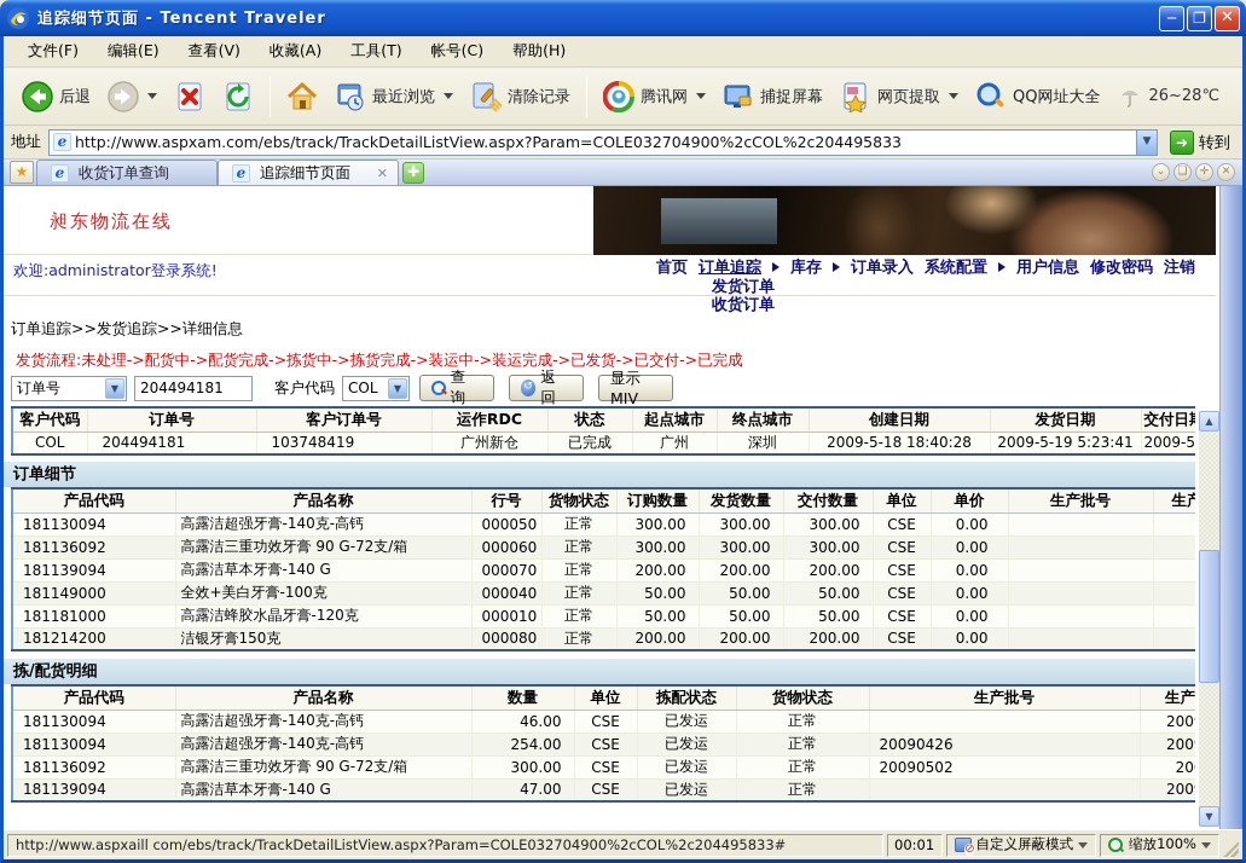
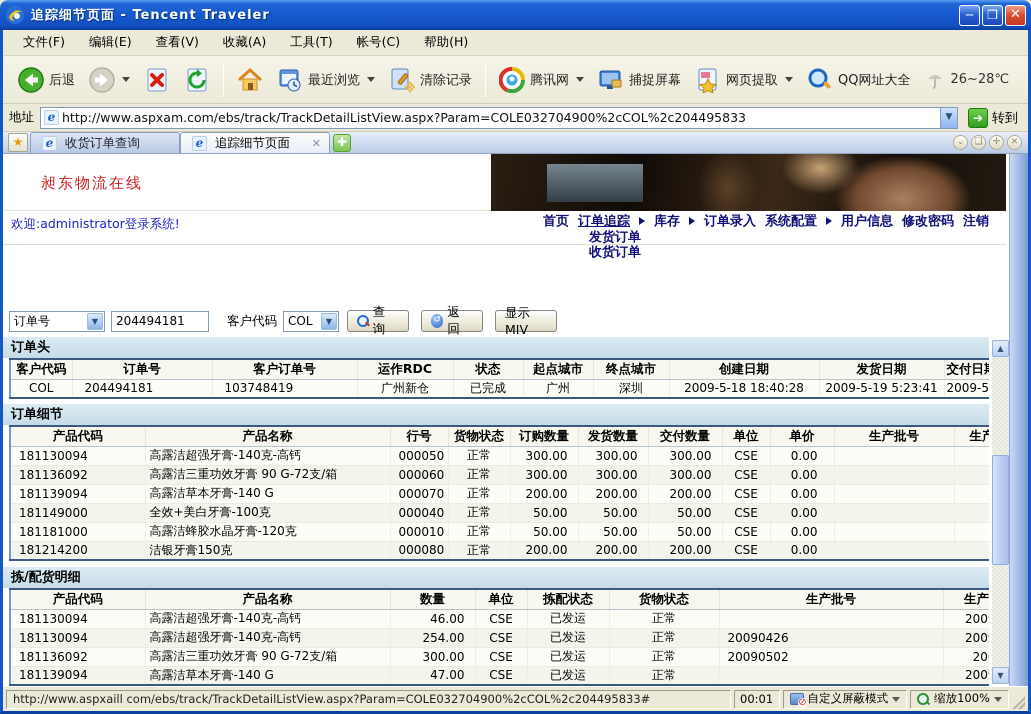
  追踪细节页面 - Tencent Traveler
  ─
  ❐
  ✕
  文件(F)
  编辑(E)
  查看(V)
  收藏(A)
  工具(T)
  帐号(C)
  帮助(H)
  后退
  最近浏览
  清除记录
  腾讯网
  捕捉屏幕
  网页提取
  QQ网址大全
  26~28℃
  地址
  e
  http://www.aspxam.com/ebs/track/TrackDetailListView.aspx?Param=COLE032704900%2cCOL%2c204495833
  ▼
  ➜
  转到
  ★
  e
  收货订单查询
  e
  追踪细节页面
  ✕
  ✚
  ⌄
  ❏
  ✛
  ✕
  昶东物流在线
  欢迎:administrator登录系统!
  首页
  订单追踪
  库存
  订单录入
  系统配置
  用户信息
  修改密码
  注销
  发货订单
  收货订单
- 订单追踪>>发货追踪>>详细信息
- 发货流程:未处理->配货中->配货完成->拣货中->拣货完成->装运中->装运完成->已发货->已交付->已完成
  订单号
  ▼
  204494181
  客户代码
  COL
  ▼
  查 询
  ↺
  返 回
  显示 MIV
+ 订单头
  客户代码	订单号	客户订单号	运作RDC	状态	起点城市	终点城市	创建日期	发货日期	交付日
  COL	204494181	103748419	广州新仓	已完成	广州	深圳	2009-5-18 18:40:28	2009-5-19 5:23:41	2009-5
  订单细节
  产品代码	产品名称	行号	货物状态	订购数量	发货数量	交付数量	单位	单价	生产批号	生产
  181130094	高露洁超强牙膏-140克-高钙	000050	正常	300.00	300.00	300.00	CSE	0.00
  181136092	高露洁三重功效牙膏 90 G-72支/箱	000060	正常	300.00	300.00	300.00	CSE	0.00
  181139094	高露洁草本牙膏-140 G	000070	正常	200.00	200.00	200.00	CSE	0.00
  181149000	全效+美白牙膏-100克	000040	正常	50.00	50.00	50.00	CSE	0.00
  181181000	高露洁蜂胶水晶牙膏-120克	000010	正常	50.00	50.00	50.00	CSE	0.00
  181214200	洁银牙膏150克	000080	正常	200.00	200.00	200.00	CSE	0.00
  拣/配货明细
  产品代码	产品名称	数量	单位	拣配状态	货物状态	生产批号	生产
  181130094	高露洁超强牙膏-140克-高钙	46.00	CSE	已发运	正常		200
  181130094	高露洁超强牙膏-140克-高钙	254.00	CSE	已发运	正常	20090426	200
  181136092	高露洁三重功效牙膏 90 G-72支/箱	300.00	CSE	已发运	正常	20090502	20
  181139094	高露洁草本牙膏-140 G	47.00	CSE	已发运	正常		200
  ▲
  ▼
  http://www.aspxaill com/ebs/track/TrackDetailListView.aspx?Param=COLE032704900%2cCOL%2c204495833#
  00:01
  自定义屏蔽模式
  缩放100%
